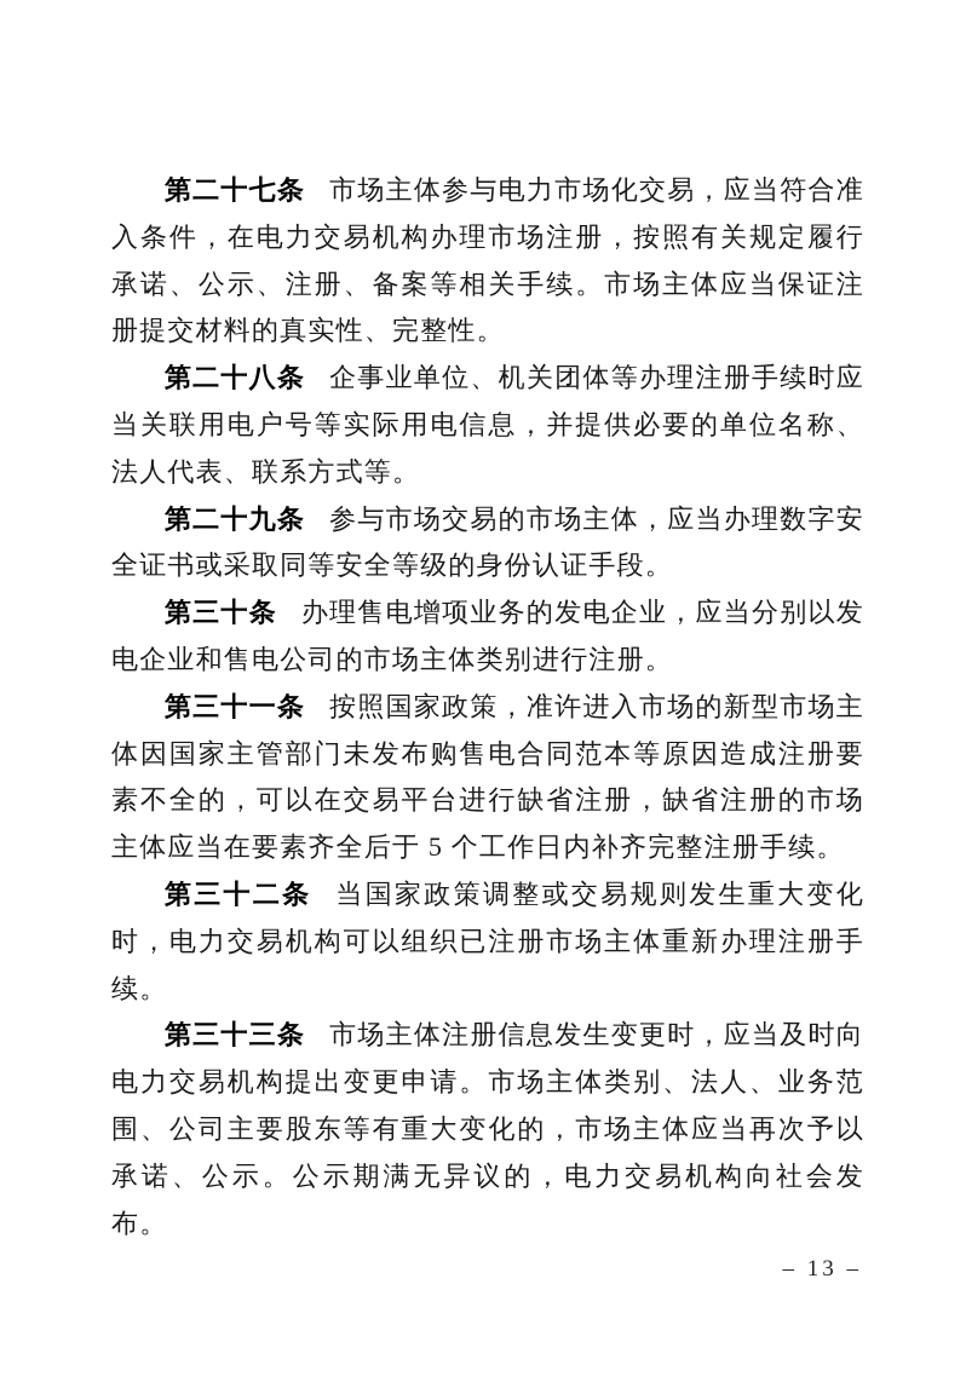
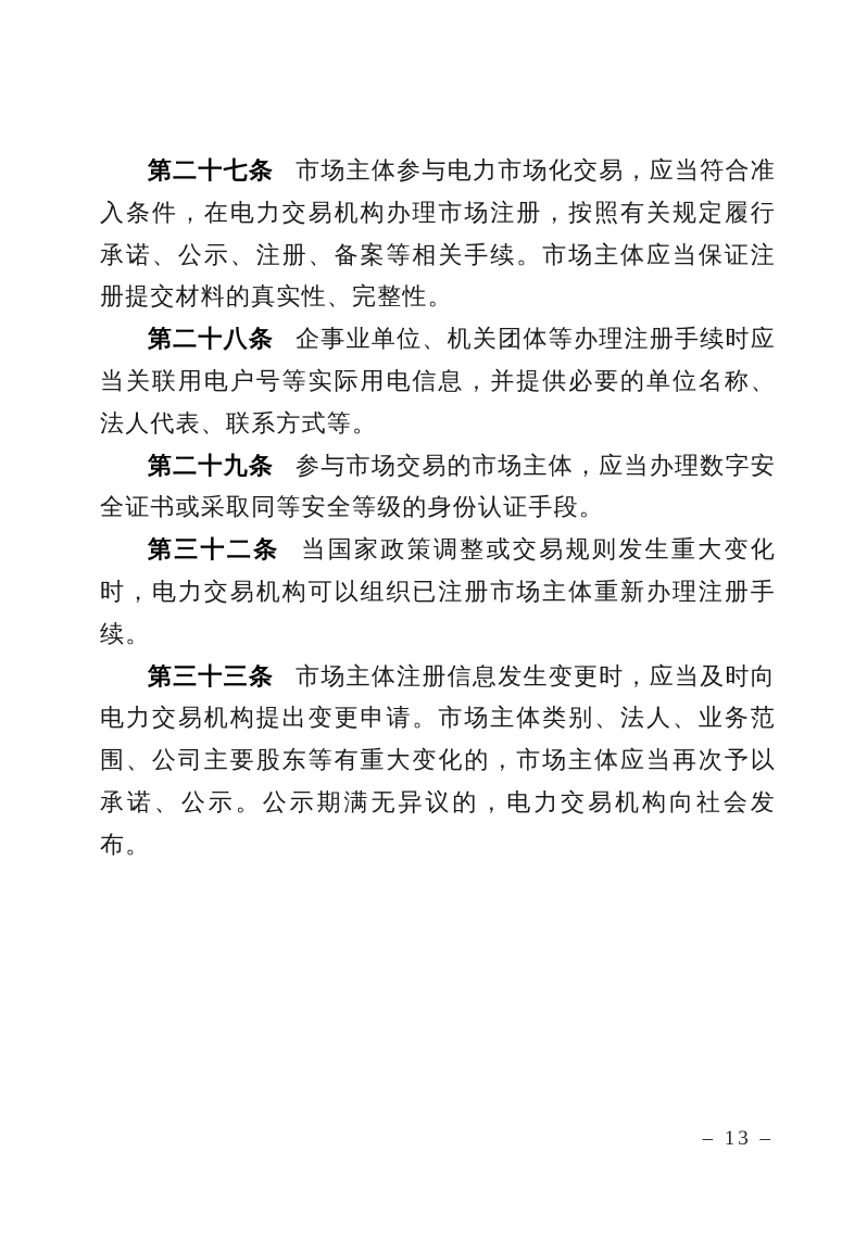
  第二十七条 市场主体参与电力市场化交易，应当符合准入条件，在电力交易机构办理市场注册，按照有关规定履行承诺、公示、注册、备案等相关手续。市场主体应当保证注册提交材料的真实性、完整性。
  第二十八条 企事业单位、机关团体等办理注册手续时应当关联用电户号等实际用电信息，并提供必要的单位名称、法人代表、联系方式等。
  第二十九条 参与市场交易的市场主体，应当办理数字安全证书或采取同等安全等级的身份认证手段。
- 第三十条 办理售电增项业务的发电企业，应当分别以发电企业和售电公司的市场主体类别进行注册。
- 第三十一条 按照国家政策，准许进入市场的新型市场主体因国家主管部门未发布购售电合同范本等原因造成注册要素不全的，可以在交易平台进行缺省注册，缺省注册的市场主体应当在要素齐全后于 5 个工作日内补齐完整注册手续。
  第三十二条 当国家政策调整或交易规则发生重大变化时，电力交易机构可以组织已注册市场主体重新办理注册手续。
  第三十三条 市场主体注册信息发生变更时，应当及时向电力交易机构提出变更申请。市场主体类别、法人、业务范围、公司主要股东等有重大变化的，市场主体应当再次予以承诺、公示。公示期满无异议的，电力交易机构向社会发布。
  – 13 –
